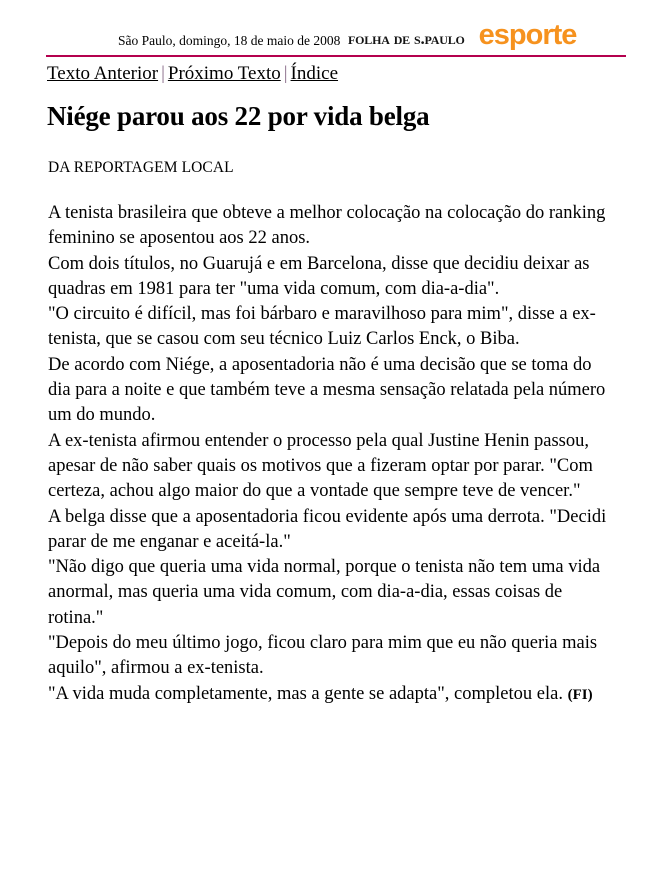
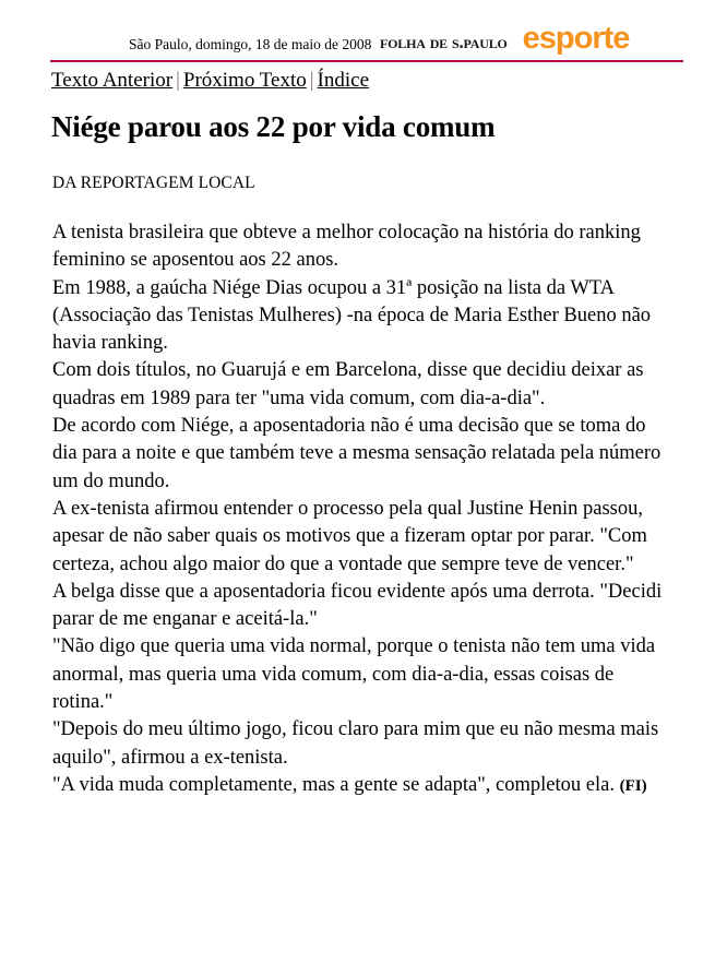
  São Paulo, domingo, 18 de maio de 2008
  folha de s.paulo
  esporte
  Texto Anterior | Próximo Texto | Índice
- Niége parou aos 22 por vida belga
+ Niége parou aos 22 por vida comum
  DA REPORTAGEM LOCAL
- A tenista brasileira que obteve a melhor colocação na colocação do ranking feminino se aposentou aos 22 anos.
+ A tenista brasileira que obteve a melhor colocação na história do ranking feminino se aposentou aos 22 anos.
+ Em 1988, a gaúcha Niége Dias ocupou a 31ª posição na lista da WTA (Associação das Tenistas Mulheres) -na época de Maria Esther Bueno não havia ranking.
- Com dois títulos, no Guarujá e em Barcelona, disse que decidiu deixar as quadras em 1981 para ter "uma vida comum, com dia-a-dia".
+ Com dois títulos, no Guarujá e em Barcelona, disse que decidiu deixar as quadras em 1989 para ter "uma vida comum, com dia-a-dia".
- "O circuito é difícil, mas foi bárbaro e maravilhoso para mim", disse a ex-tenista, que se casou com seu técnico Luiz Carlos Enck, o Biba.
  De acordo com Niége, a aposentadoria não é uma decisão que se toma do dia para a noite e que também teve a mesma sensação relatada pela número um do mundo.
  A ex-tenista afirmou entender o processo pela qual Justine Henin passou, apesar de não saber quais os motivos que a fizeram optar por parar. "Com certeza, achou algo maior do que a vontade que sempre teve de vencer."
  A belga disse que a aposentadoria ficou evidente após uma derrota. "Decidi parar de me enganar e aceitá-la."
  "Não digo que queria uma vida normal, porque o tenista não tem uma vida anormal, mas queria uma vida comum, com dia-a-dia, essas coisas de rotina."
- "Depois do meu último jogo, ficou claro para mim que eu não queria mais aquilo", afirmou a ex-tenista.
+ "Depois do meu último jogo, ficou claro para mim que eu não mesma mais aquilo", afirmou a ex-tenista.
  "A vida muda completamente, mas a gente se adapta", completou ela. (FI)
